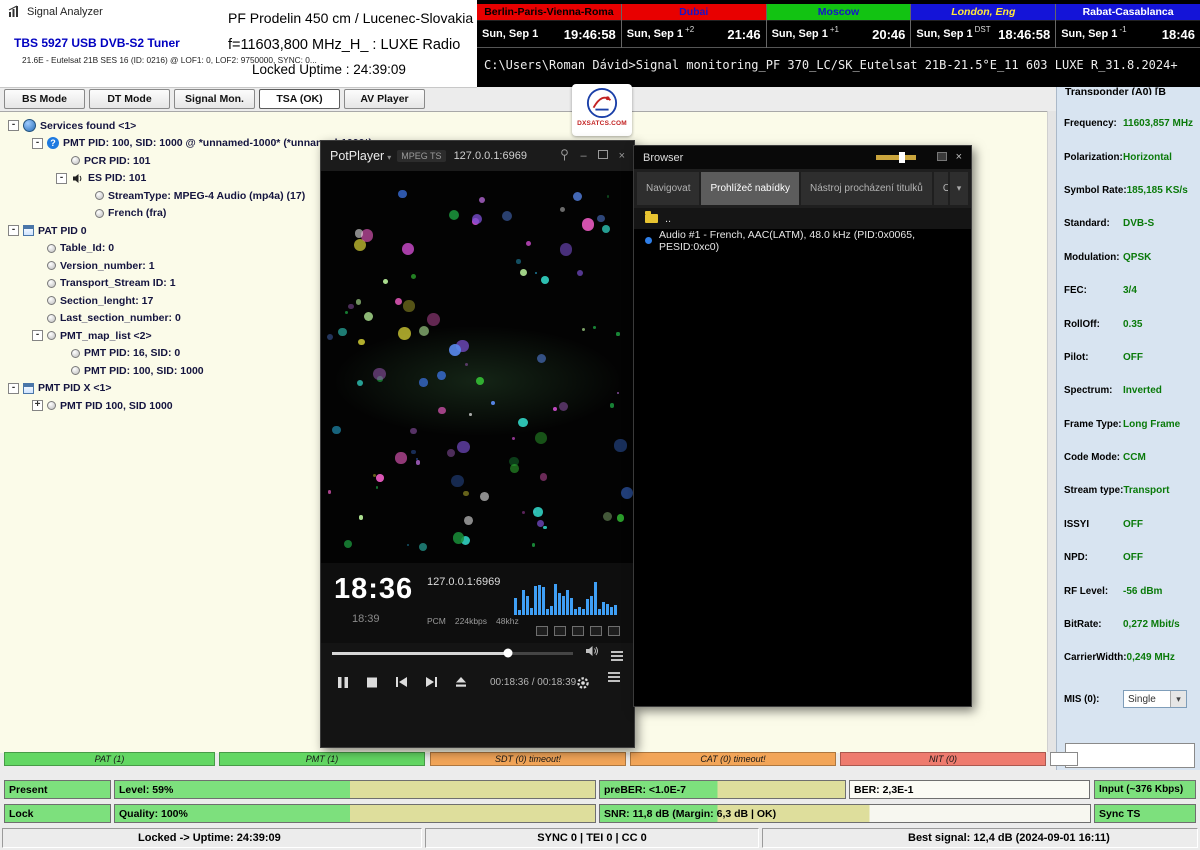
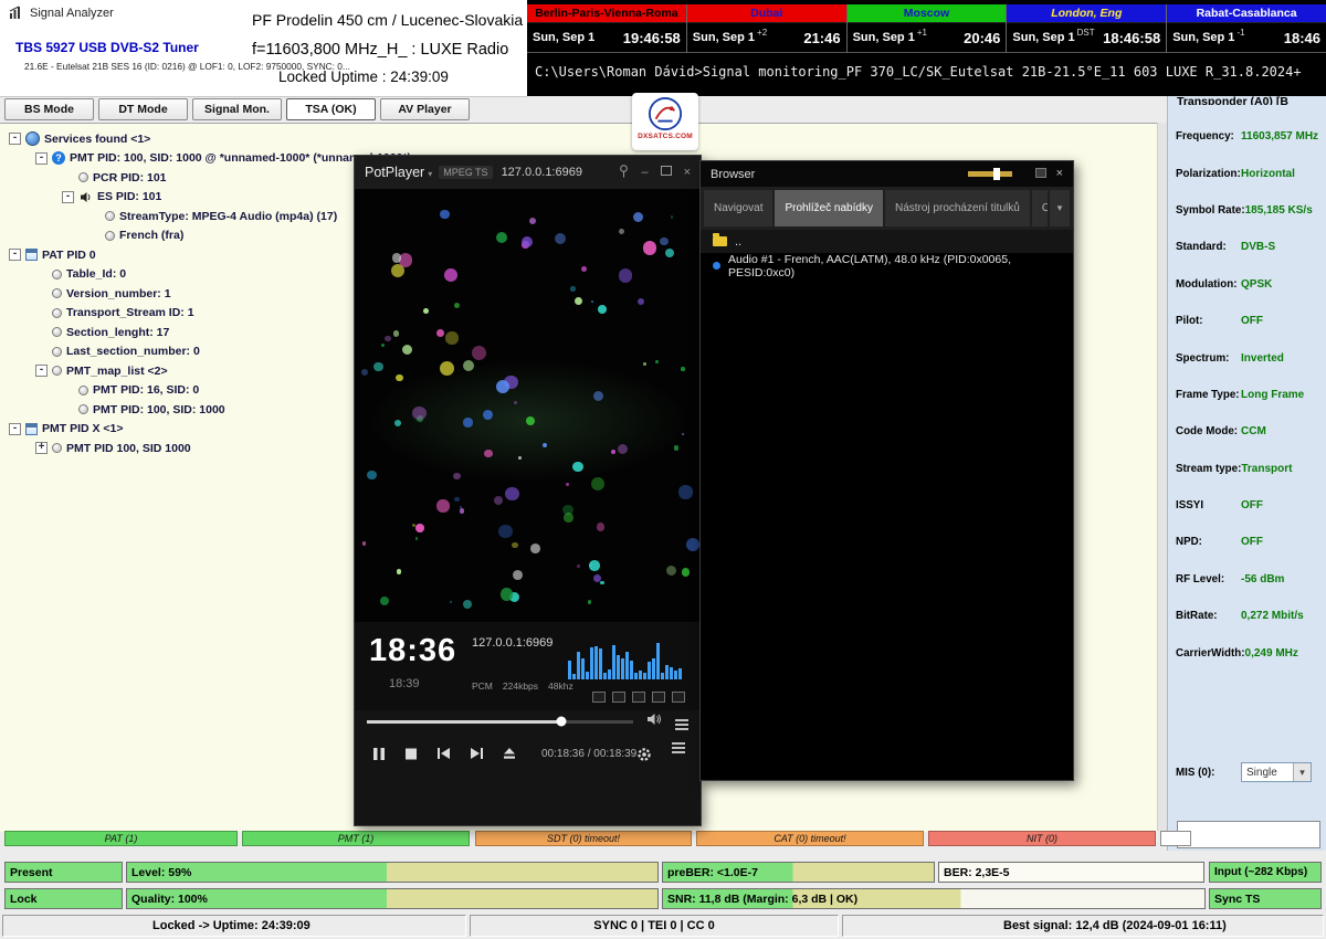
  Signal Analyzer
  TBS 5927 USB DVB-S2 Tuner
  21.6E - Eutelsat 21B SES 16 (ID: 0216) @ LOF1: 0, LOF2: 9750000, SYNC: 0...
  PF Prodelin 450 cm / Lucenec-Slovakia
  f=11603,800 MHz_H_ : LUXE Radio
  Locked Uptime : 24:39:09
  Berlin-Paris-Vienna-Roma
  Sun, Sep 1
  19:46:58
  Dubai
  Sun, Sep 1
  +2
  21:46
  Moscow
  Sun, Sep 1
  +1
  20:46
  London, Eng
  Sun, Sep 1
  DST
  18:46:58
  Rabat-Casablanca
  Sun, Sep 1
  -1
  18:46
  C:\Users\Roman Dávid>Signal monitoring_PF 370_LC/SK_Eutelsat 21B-21.5°E_11 603 LUXE R_31.8.2024+
  BS Mode
  DT Mode
  Signal Mon.
  TSA (OK)
  AV Player
  -
  Services found <1>
  -
  ?
  PMT PID: 100, SID: 1000 @ *unnamed-1000* (*unna
  PCR PID: 101
  -
  ES PID: 101
  StreamType: MPEG-4 Audio (mp4a) (17)
  French (fra)
  -
  PAT PID 0
  Table_Id: 0
  Version_number: 1
  Transport_Stream ID: 1
  Section_lenght: 17
  Last_section_number: 0
  -
  PMT_map_list <2>
  PMT PID: 16, SID: 0
  PMT PID: 100, SID: 1000
  -
  PMT PID X <1>
  +
  PMT PID 100, SID 1000
  Transponder (A0) [B
  Frequency:
  11603,857 MHz
  Polarization:
  Horizontal
  Symbol Rate:
  185,185 KS/s
  Standard:
  DVB-S
  Modulation:
  QPSK
- FEC:
- 3/4
- RollOff:
- 0.35
  Pilot:
  OFF
  Spectrum:
  Inverted
  Frame Type:
  Long Frame
  Code Mode:
  CCM
  Stream type:
  Transport
  ISSYI
  OFF
  NPD:
  OFF
  RF Level:
  -56 dBm
  BitRate:
  0,272 Mbit/s
  CarrierWidth:
  0,249 MHz
  MIS (0):
  Single
  ▾
  PotPlayer
  ▾
  MPEG TS
  127.0.0.1:6969
  –
  ×
  18:36
  127.0.0.1:6969
  18:39
  PCM
  224kbps
  48khz
  00:18:36 / 00:18:39
  Browser
  ×
  Navigovat
  Prohlížeč nabídky
  Nástroj procházení titulků
  ▾
  ..
  Audio #1 - French, AAC(LATM), 48.0 kHz (PID:0x0065, PESID:0xc0)
  PAT (1)
  PMT (1)
  SDT (0) timeout!
  CAT (0) timeout!
  NIT (0)
  Present
  Level: 59%
  preBER: <1.0E-7
- BER: 2,3E-1
+ BER: 2,3E-5
- Input (~376 Kbps)
+ Input (~282 Kbps)
  Lock
  Quality: 100%
  SNR: 11,8 dB (Margin: 6,3 dB | OK)
  Sync TS
  Locked -> Uptime: 24:39:09
  SYNC 0 | TEI 0 | CC 0
  Best signal: 12,4 dB (2024-09-01 16:11)
